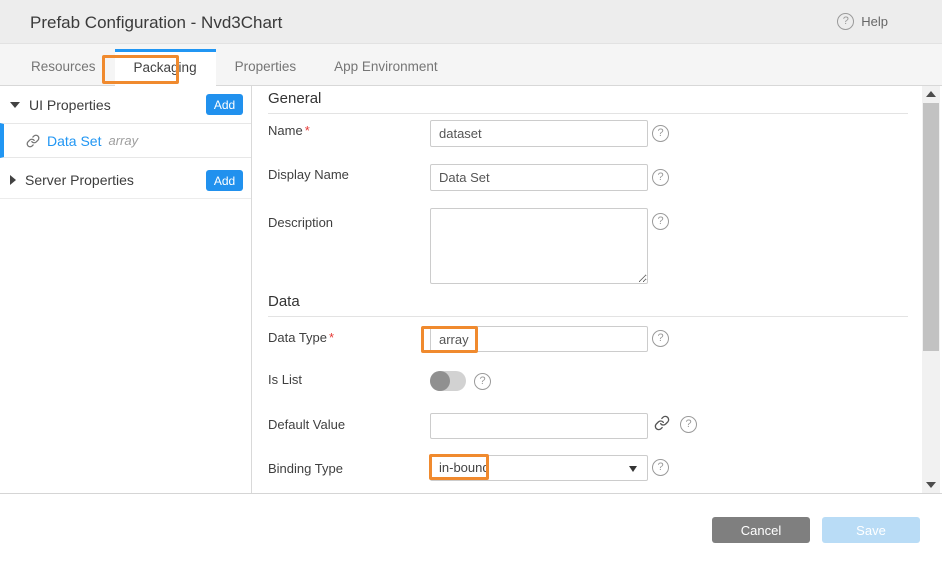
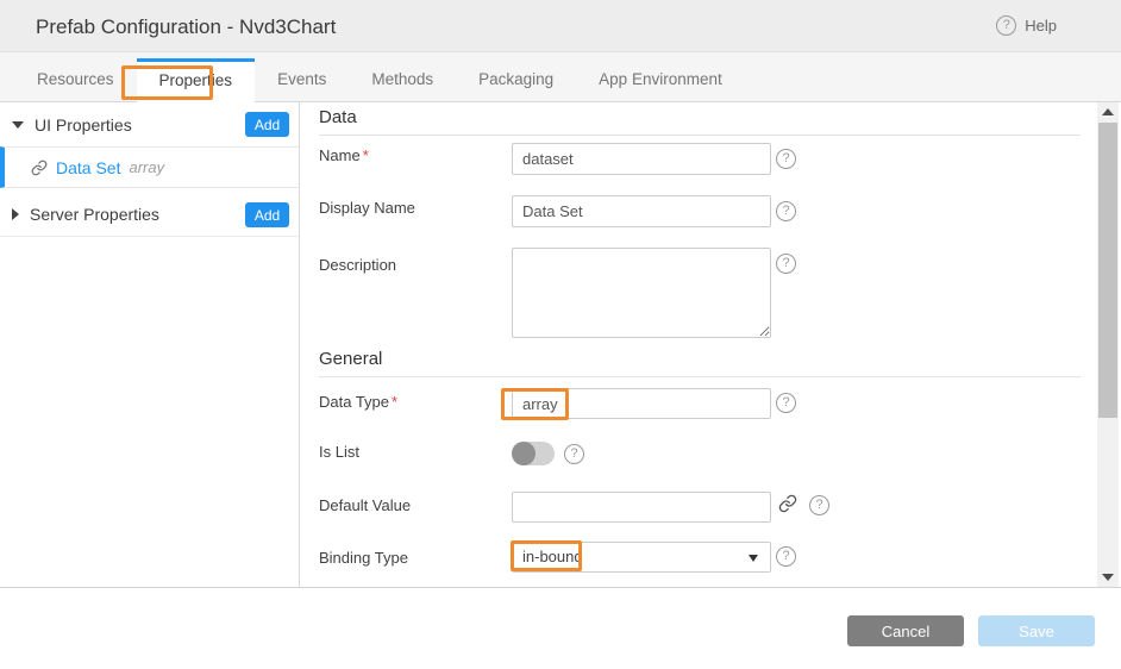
  Prefab Configuration - Nvd3Chart
  Help
  Resources
- Packaging
+ Properties
+ Events
+ Methods
- Properties
+ Packaging
  App Environment
  UI Properties
  Add
  Data Set
  array
  Server Properties
  Add
- General
+ Data
  Name *
  dataset
  Display Name
  Data Set
  Description
- Data
+ General
  Data Type *
  array
  Is List
  Default Value
  Binding Type
  in-bound
  Cancel
  Save
